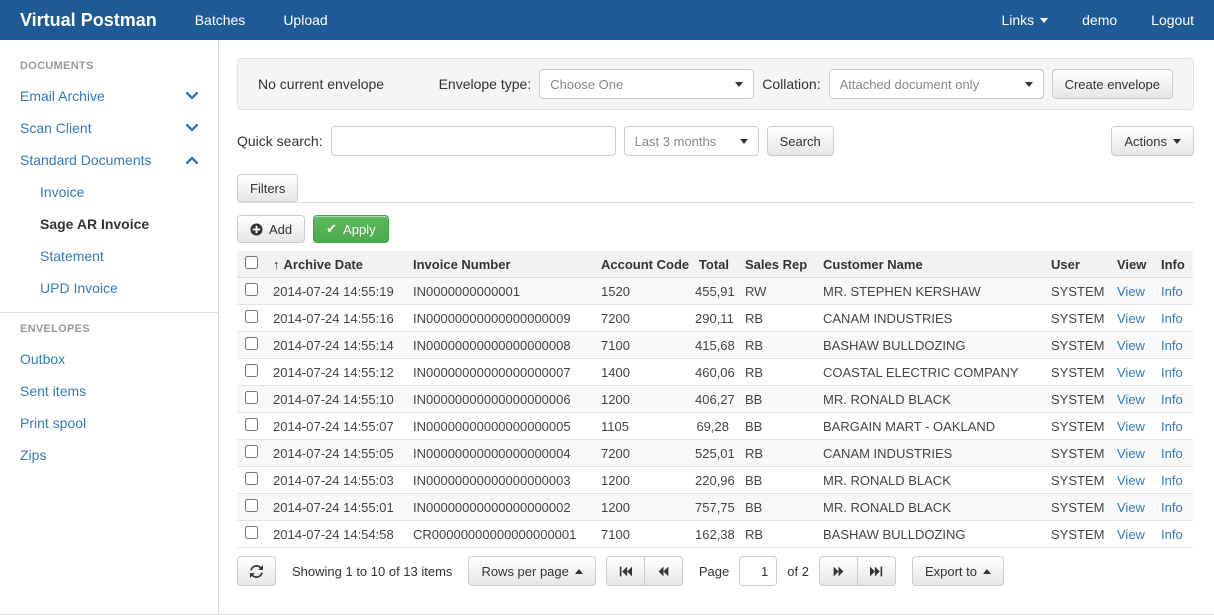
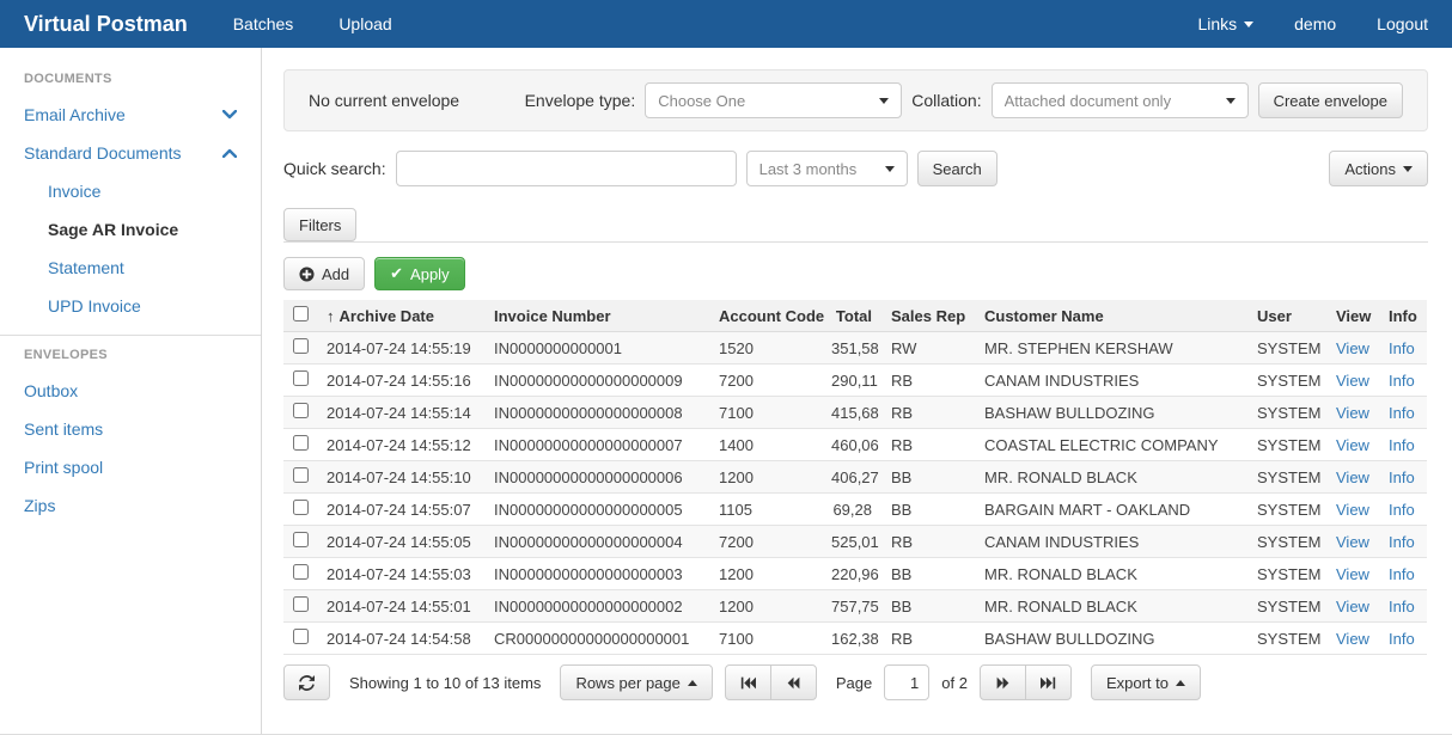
  Virtual Postman
  Batches
  Upload
  Links
  demo
  Logout
  DOCUMENTS
  Email Archive
- Scan Client
  Standard Documents
  Invoice
  Sage AR Invoice
  Statement
  UPD Invoice
  ENVELOPES
  Outbox
  Sent items
  Print spool
  Zips
  No current envelope
  Envelope type:
  Choose One
  Collation:
  Attached document only
  Create envelope
  Quick search:
  Last 3 months
  Search
  Actions
  Filters
  Add
  ✔
  Apply
  	↑ Archive Date	Invoice Number	Account Code	Total	Sales Rep	Customer Name	User	View	Info
- 	2014-07-24 14:55:19	IN0000000000001	1520	455,91	RW	MR. STEPHEN KERSHAW	SYSTEM	View	Info
+ 	2014-07-24 14:55:19	IN0000000000001	1520	351,58	RW	MR. STEPHEN KERSHAW	SYSTEM	View	Info
  	2014-07-24 14:55:16	IN00000000000000000009	7200	290,11	RB	CANAM INDUSTRIES	SYSTEM	View	Info
  	2014-07-24 14:55:14	IN00000000000000000008	7100	415,68	RB	BASHAW BULLDOZING	SYSTEM	View	Info
  	2014-07-24 14:55:12	IN00000000000000000007	1400	460,06	RB	COASTAL ELECTRIC COMPANY	SYSTEM	View	Info
  	2014-07-24 14:55:10	IN00000000000000000006	1200	406,27	BB	MR. RONALD BLACK	SYSTEM	View	Info
  	2014-07-24 14:55:07	IN00000000000000000005	1105	69,28	BB	BARGAIN MART - OAKLAND	SYSTEM	View	Info
  	2014-07-24 14:55:05	IN00000000000000000004	7200	525,01	RB	CANAM INDUSTRIES	SYSTEM	View	Info
  	2014-07-24 14:55:03	IN00000000000000000003	1200	220,96	BB	MR. RONALD BLACK	SYSTEM	View	Info
  	2014-07-24 14:55:01	IN00000000000000000002	1200	757,75	BB	MR. RONALD BLACK	SYSTEM	View	Info
  	2014-07-24 14:54:58	CR00000000000000000001	7100	162,38	RB	BASHAW BULLDOZING	SYSTEM	View	Info
  Showing 1 to 10 of 13 items
  Rows per page
  Page
  1
  of 2
  Export to
